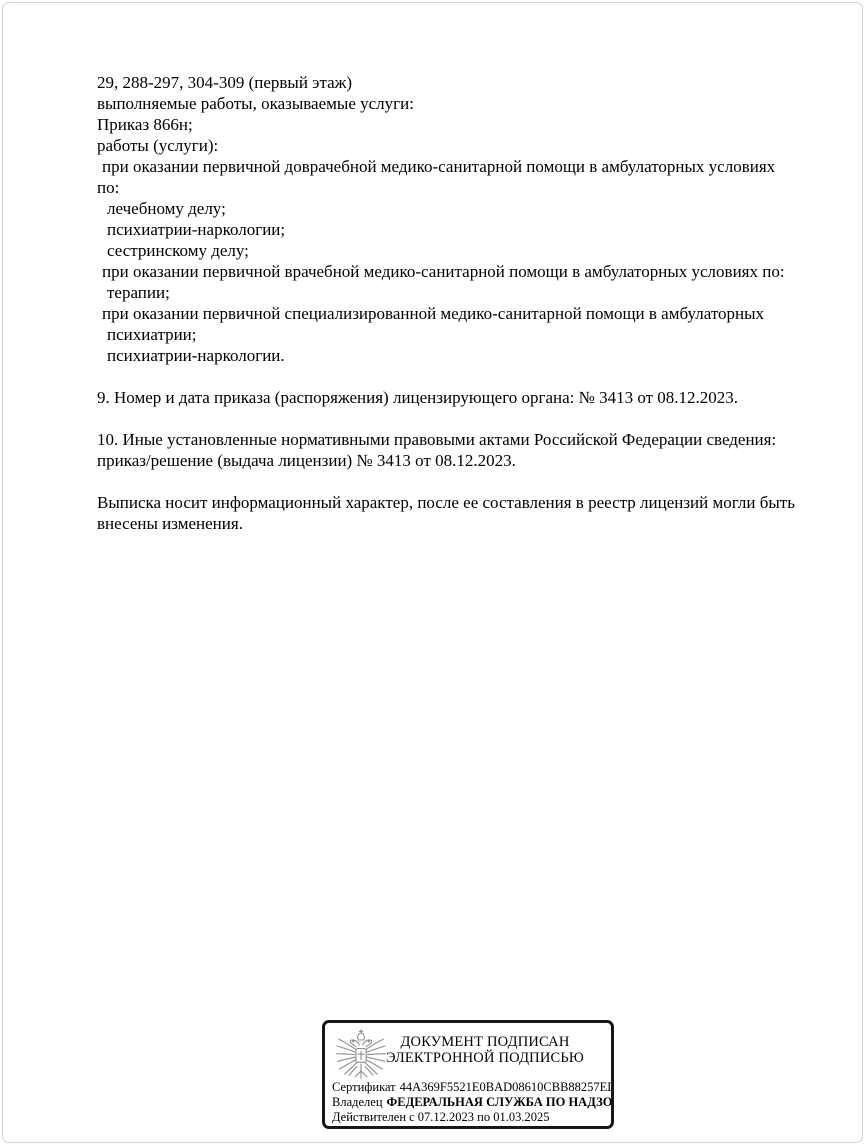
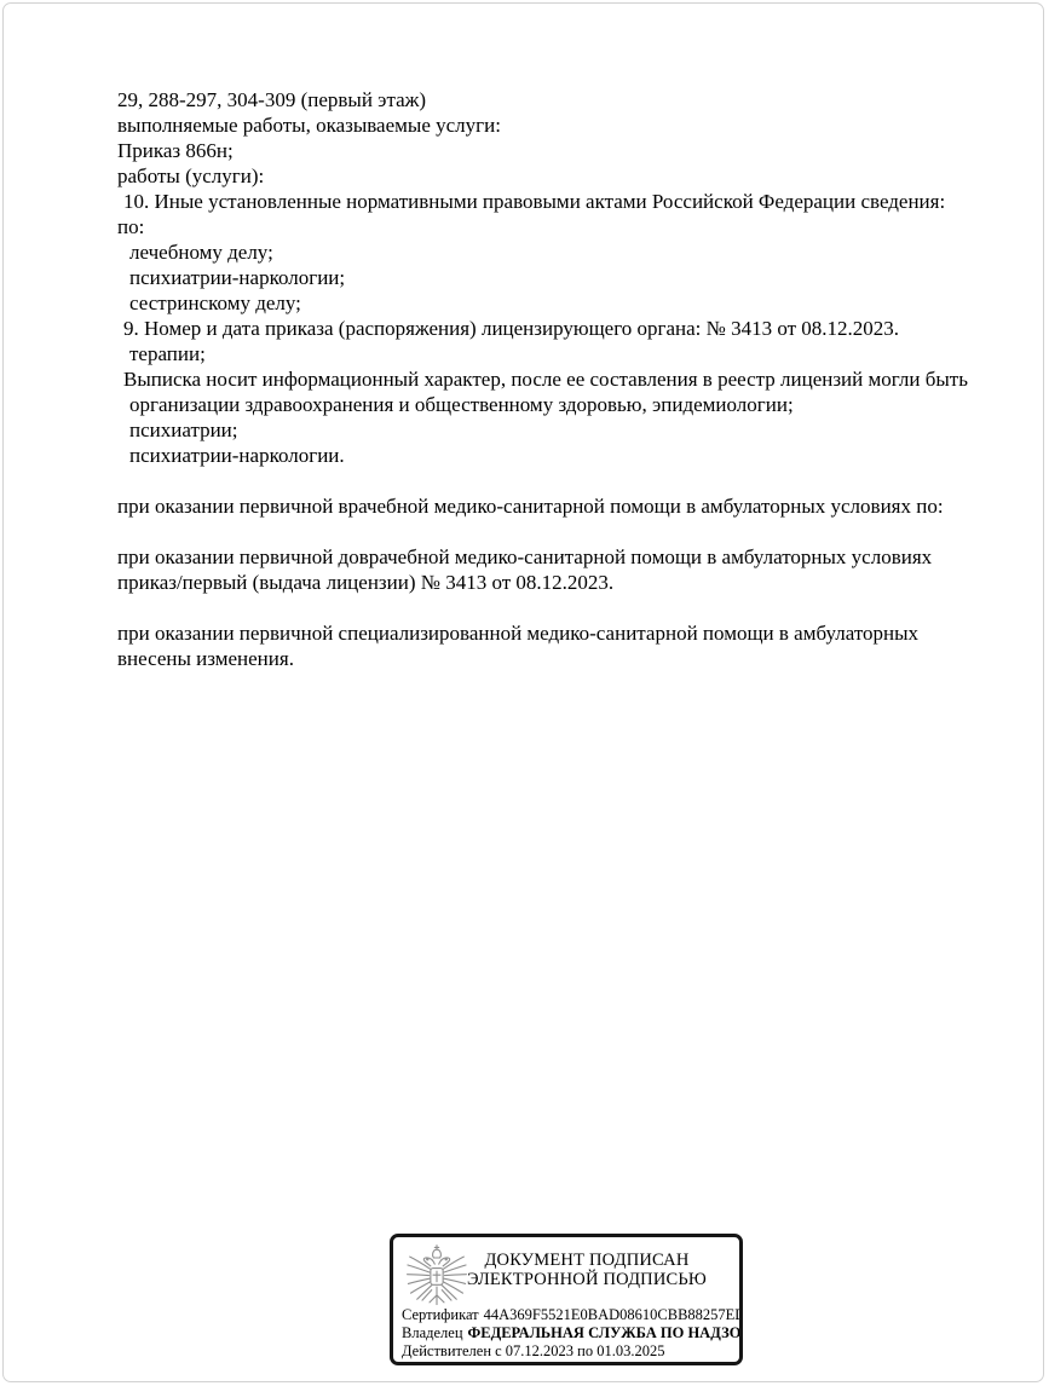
  29, 288-297, 304-309 (первый этаж)
  выполняемые работы, оказываемые услуги:
  Приказ 866н;
  работы (услуги):
- при оказании первичной доврачебной медико-санитарной помощи в амбулаторных условиях
+ 10. Иные установленные нормативными правовыми актами Российской Федерации сведения:
  по:
  лечебному делу;
  психиатрии-наркологии;
  сестринскому делу;
- при оказании первичной врачебной медико-санитарной помощи в амбулаторных условиях по:
+ 9. Номер и дата приказа (распоряжения) лицензирующего органа: № 3413 от 08.12.2023.
  терапии;
- при оказании первичной специализированной медико-санитарной помощи в амбулаторных
+ Выписка носит информационный характер, после ее составления в реестр лицензий могли быть
+ организации здравоохранения и общественному здоровью, эпидемиологии;
  психиатрии;
  психиатрии-наркологии.
- 9. Номер и дата приказа (распоряжения) лицензирующего органа: № 3413 от 08.12.2023.
+ при оказании первичной врачебной медико-санитарной помощи в амбулаторных условиях по:
- 10. Иные установленные нормативными правовыми актами Российской Федерации сведения:
+ при оказании первичной доврачебной медико-санитарной помощи в амбулаторных условиях
- приказ/решение (выдача лицензии) № 3413 от 08.12.2023.
+ приказ/первый (выдача лицензии) № 3413 от 08.12.2023.
- Выписка носит информационный характер, после ее составления в реестр лицензий могли быть
+ при оказании первичной специализированной медико-санитарной помощи в амбулаторных
  внесены изменения.
  ДОКУМЕНТ ПОДПИСАН
  ЭЛЕКТРОННОЙ ПОДПИСЬЮ
  Сертификат 44A369F5521E0BAD08610CBB88257E
  Владелец ФЕДЕРАЛЬНАЯ СЛУЖБА ПО НАДЗО
  Действителен с 07.12.2023 по 01.03.2025
